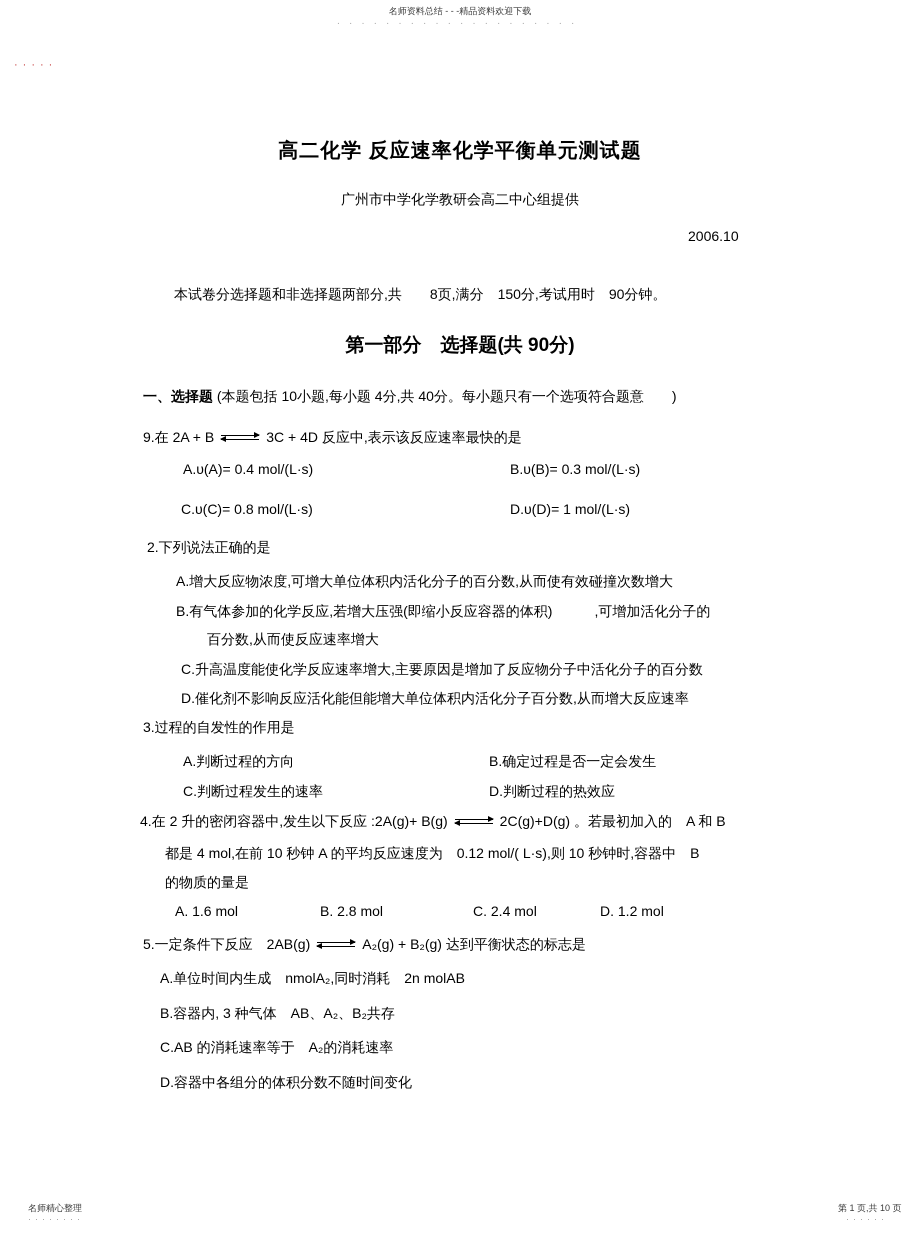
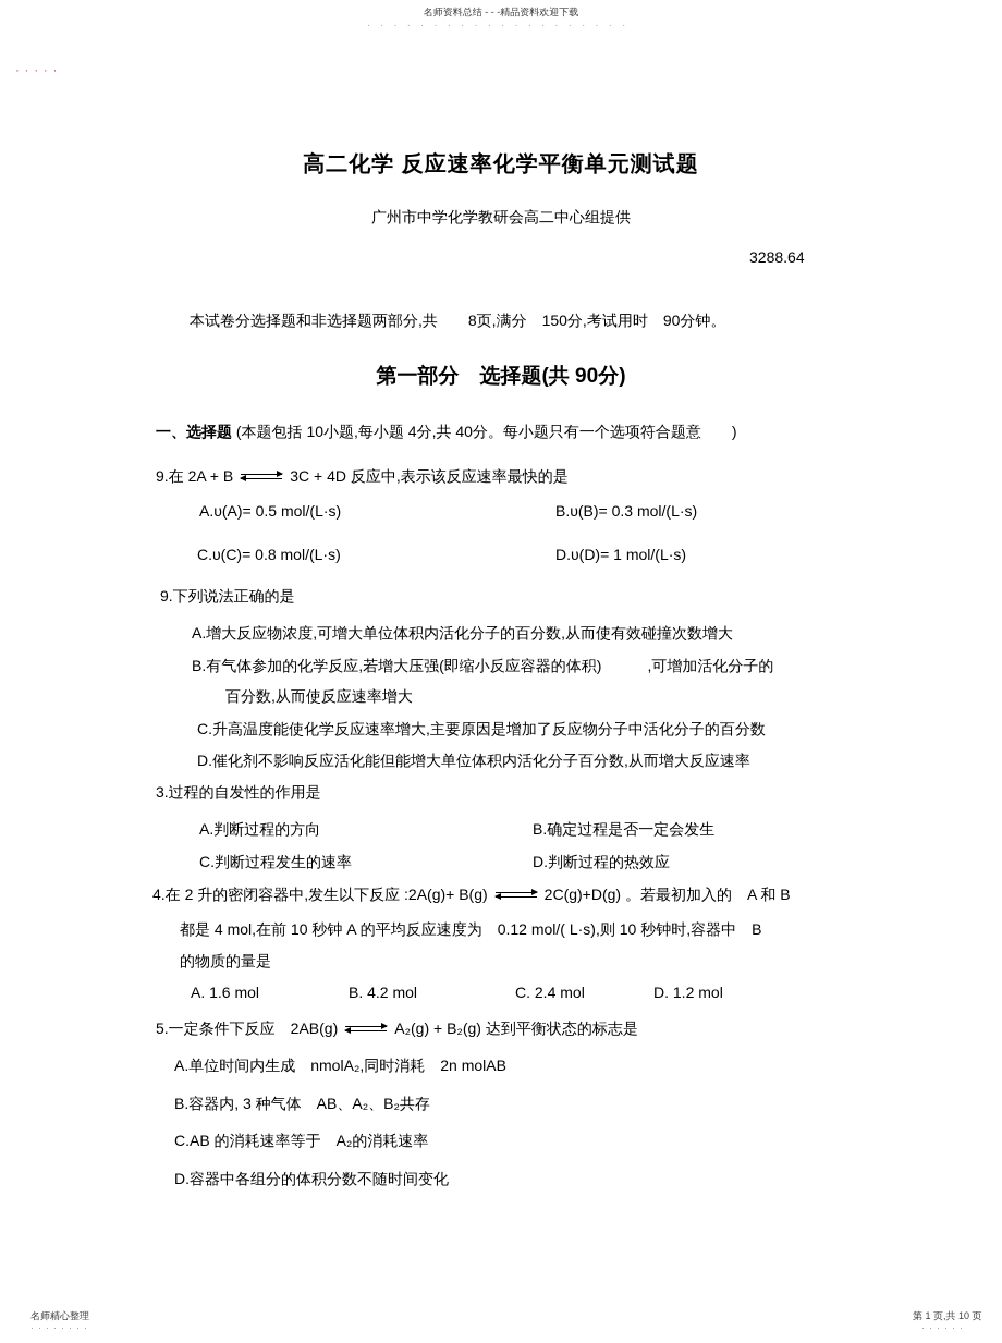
  名师资料总结 - - -精品资料欢迎下载
  ····················
  ·····
  高二化学 反应速率化学平衡单元测试题
  广州市中学化学教研会高二中心组提供
- 2006.10
+ 3288.64
  本试卷分选择题和非选择题两部分,共 8页,满分 150分,考试用时 90分钟。
  第一部分 选择题(共 90分)
  一、选择题 (本题包括 10小题,每小题 4分,共 40分。每小题只有一个选项符合题意 )
  9.在 2A + B 3C + 4D 反应中,表示该反应速率最快的是
- A.υ(A)= 0.4 mol/(L·s)
+ A.υ(A)= 0.5 mol/(L·s)
  B.υ(B)= 0.3 mol/(L·s)
  C.υ(C)= 0.8 mol/(L·s)
  D.υ(D)= 1 mol/(L·s)
- 2.下列说法正确的是
+ 9.下列说法正确的是
  A.增大反应物浓度,可增大单位体积内活化分子的百分数,从而使有效碰撞次数增大
  B.有气体参加的化学反应,若增大压强(即缩小反应容器的体积) ,可增加活化分子的
  百分数,从而使反应速率增大
  C.升高温度能使化学反应速率增大,主要原因是增加了反应物分子中活化分子的百分数
  D.催化剂不影响反应活化能但能增大单位体积内活化分子百分数,从而增大反应速率
  3.过程的自发性的作用是
  A.判断过程的方向
  B.确定过程是否一定会发生
  C.判断过程发生的速率
  D.判断过程的热效应
  4.在 2 升的密闭容器中,发生以下反应 :2A(g)+ B(g) 2C(g)+D(g) 。若最初加入的 A 和 B
  都是 4 mol,在前 10 秒钟 A 的平均反应速度为 0.12 mol/( L·s),则 10 秒钟时,容器中 B
  的物质的量是
  A. 1.6 mol
- B. 2.8 mol
+ B. 4.2 mol
  C. 2.4 mol
  D. 1.2 mol
  5.一定条件下反应 2AB(g) A₂(g) + B₂(g) 达到平衡状态的标志是
  A.单位时间内生成 nmolA₂,同时消耗 2n molAB
  B.容器内, 3 种气体 AB、A₂、B₂共存
  C.AB 的消耗速率等于 A₂的消耗速率
  D.容器中各组分的体积分数不随时间变化
  名师精心整理
  ········
  第 1 页,共 10 页
  ······
